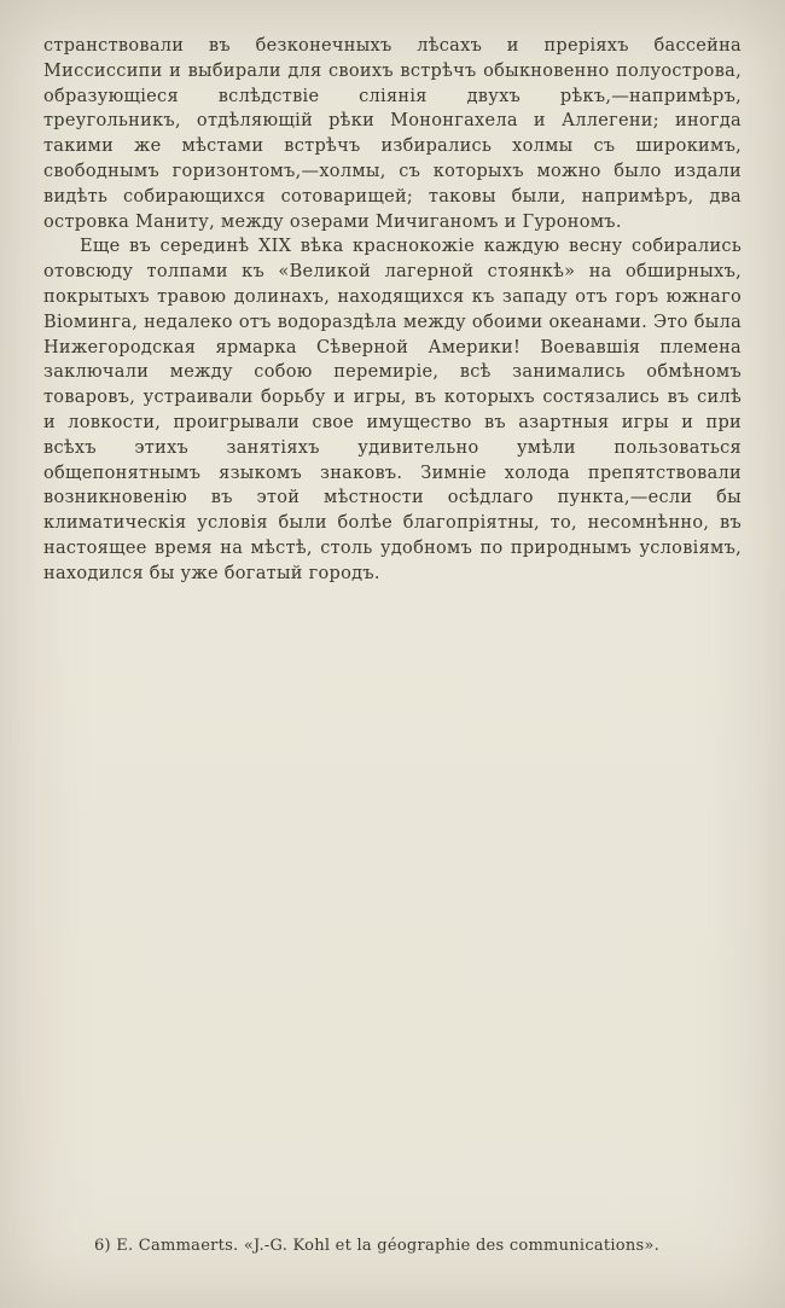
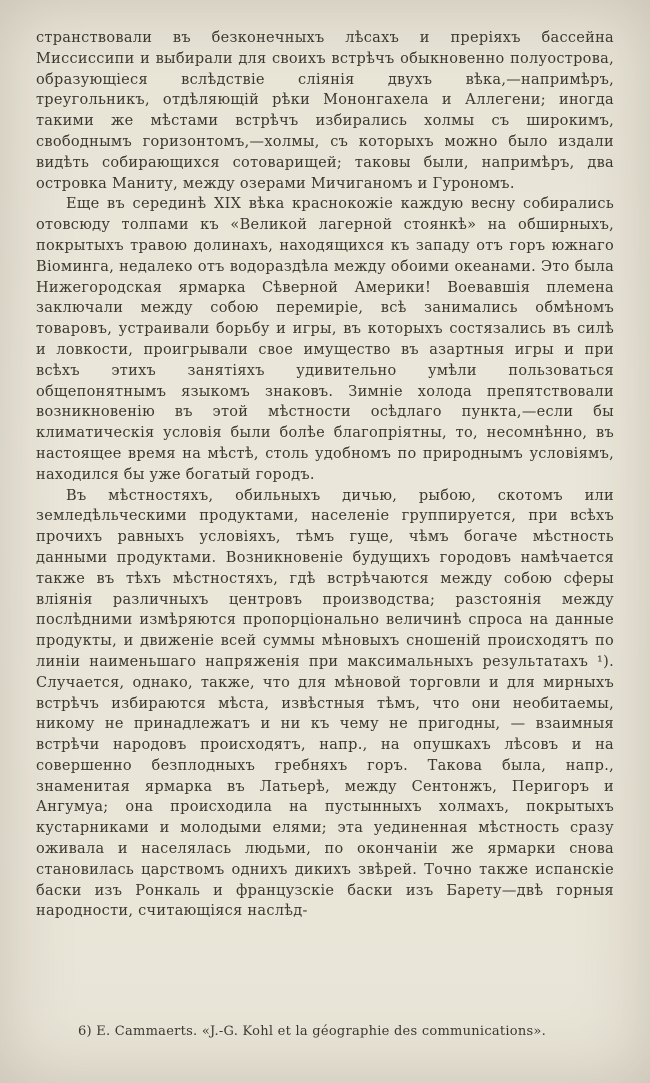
- странствовали въ безконечныхъ лѣсахъ и преріяхъ бассейна Миссиссипи и выбирали для своихъ встрѣчъ обыкновенно полуострова, образующіеся вслѣдствіе сліянія двухъ рѣкъ,—напримѣръ, треугольникъ, отдѣляющій рѣки Мононгахела и Аллегени; иногда такими же мѣстами встрѣчъ избирались холмы съ широкимъ, свободнымъ горизонтомъ,—холмы, съ которыхъ можно было издали видѣть собирающихся сотоварищей; таковы были, напримѣръ, два островка Маниту, между озерами Мичиганомъ и Гурономъ.
+ странствовали въ безконечныхъ лѣсахъ и преріяхъ бассейна Миссиссипи и выбирали для своихъ встрѣчъ обыкновенно полуострова, образующіеся вслѣдствіе сліянія двухъ вѣка,—напримѣръ, треугольникъ, отдѣляющій рѣки Мононгахела и Аллегени; иногда такими же мѣстами встрѣчъ избирались холмы съ широкимъ, свободнымъ горизонтомъ,—холмы, съ которыхъ можно было издали видѣть собирающихся сотоварищей; таковы были, напримѣръ, два островка Маниту, между озерами Мичиганомъ и Гурономъ.
  Еще въ серединѣ XIX вѣка краснокожіе каждую весну собирались отовсюду толпами къ «Великой лагерной стоянкѣ» на обширныхъ, покрытыхъ травою долинахъ, находящихся къ западу отъ горъ южнаго Віоминга, недалеко отъ водораздѣла между обоими океанами. Это была Нижегородская ярмарка Сѣверной Америки! Воевавшія племена заключали между собою перемиріе, всѣ занимались обмѣномъ товаровъ, устраивали борьбу и игры, въ которыхъ состязались въ силѣ и ловкости, проигрывали свое имущество въ азартныя игры и при всѣхъ этихъ занятіяхъ удивительно умѣли пользоваться общепонятнымъ языкомъ знаковъ. Зимніе холода препятствовали возникновенію въ этой мѣстности осѣдлаго пункта,—если бы климатическія условія были болѣе благопріятны, то, несомнѣнно, въ настоящее время на мѣстѣ, столь удобномъ по природнымъ условіямъ, находился бы уже богатый городъ.
+ Въ мѣстностяхъ, обильныхъ дичью, рыбою, скотомъ или земледѣльческими продуктами, населеніе группируется, при всѣхъ прочихъ равныхъ условіяхъ, тѣмъ гуще, чѣмъ богаче мѣстность данными продуктами. Возникновеніе будущихъ городовъ намѣчается также въ тѣхъ мѣстностяхъ, гдѣ встрѣчаются между собою сферы вліянія различныхъ центровъ производства; разстоянія между послѣдними измѣряются пропорціонально величинѣ спроса на данные продукты, и движеніе всей суммы мѣновыхъ сношеній происходятъ по линіи наименьшаго напряженія при максимальныхъ результатахъ ¹). Случается, однако, также, что для мѣновой торговли и для мирныхъ встрѣчъ избираются мѣста, извѣстныя тѣмъ, что они необитаемы, никому не принадлежатъ и ни къ чему не пригодны, — взаимныя встрѣчи народовъ происходятъ, напр., на опушкахъ лѣсовъ и на совершенно безплодныхъ гребняхъ горъ. Такова была, напр., знаменитая ярмарка въ Латьерѣ, между Сентонжъ, Перигоръ и Ангумуа; она происходила на пустынныхъ холмахъ, покрытыхъ кустарниками и молодыми елями; эта уединенная мѣстность сразу оживала и населялась людьми, по окончаніи же ярмарки снова становилась царствомъ однихъ дикихъ звѣрей. Точно также испанскіе баски изъ Ронкаль и французскіе баски изъ Барету—двѣ горныя народности, считающіяся наслѣд-
  6) E. Cammaerts. «J.-G. Kohl et la géographie des communications».
